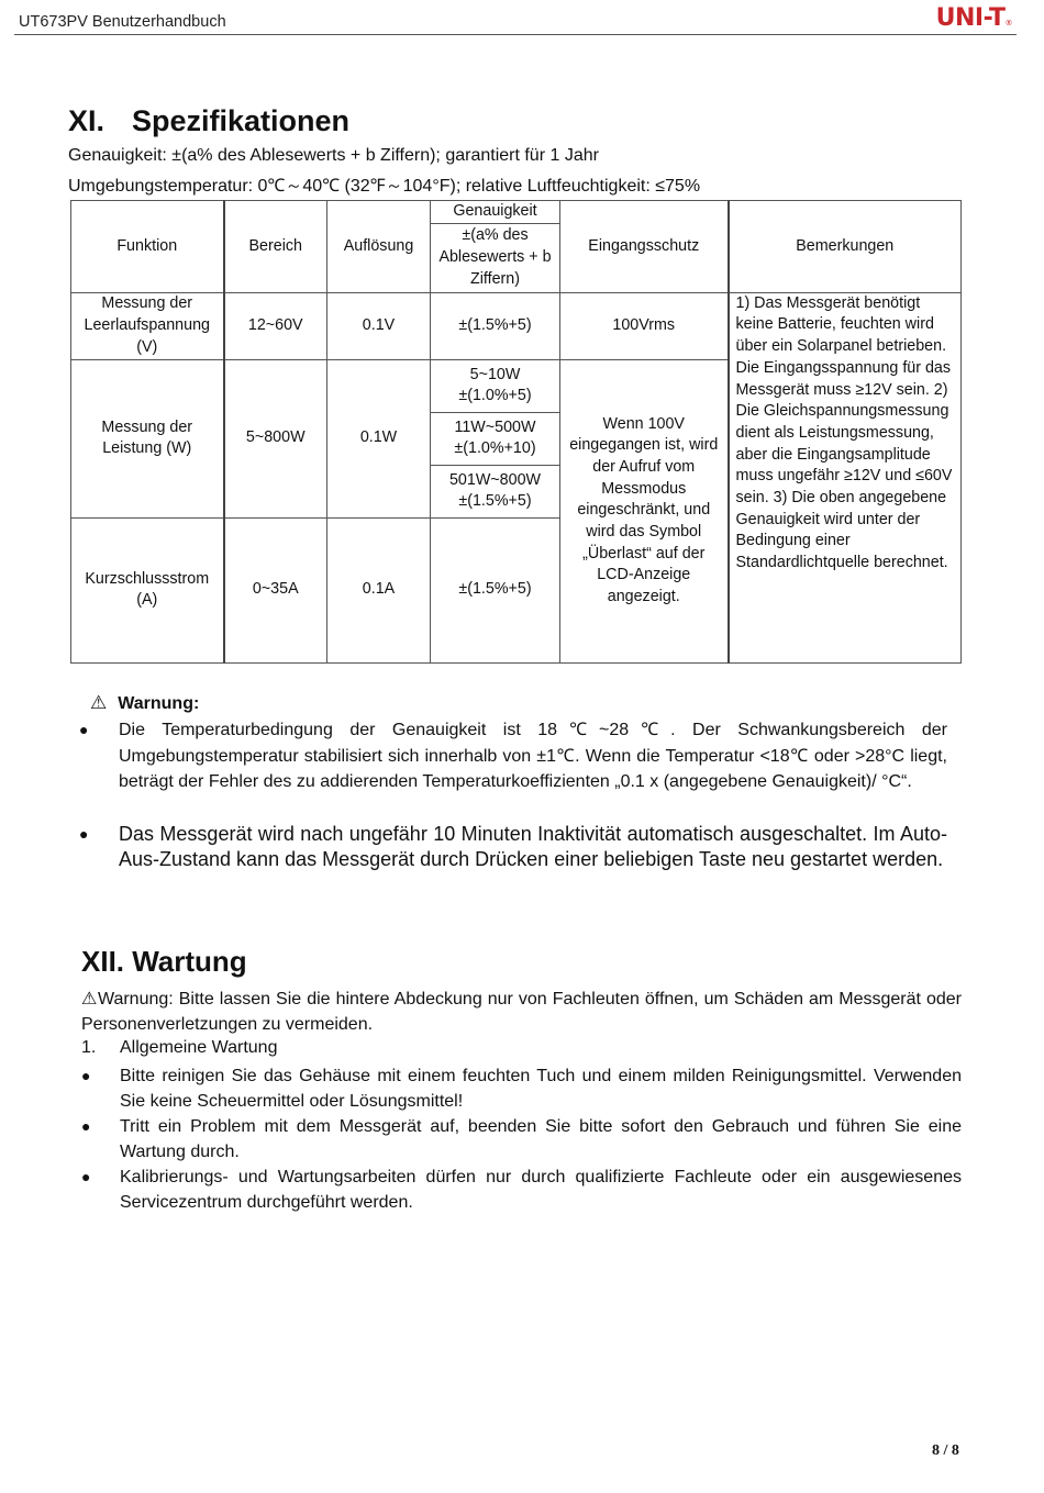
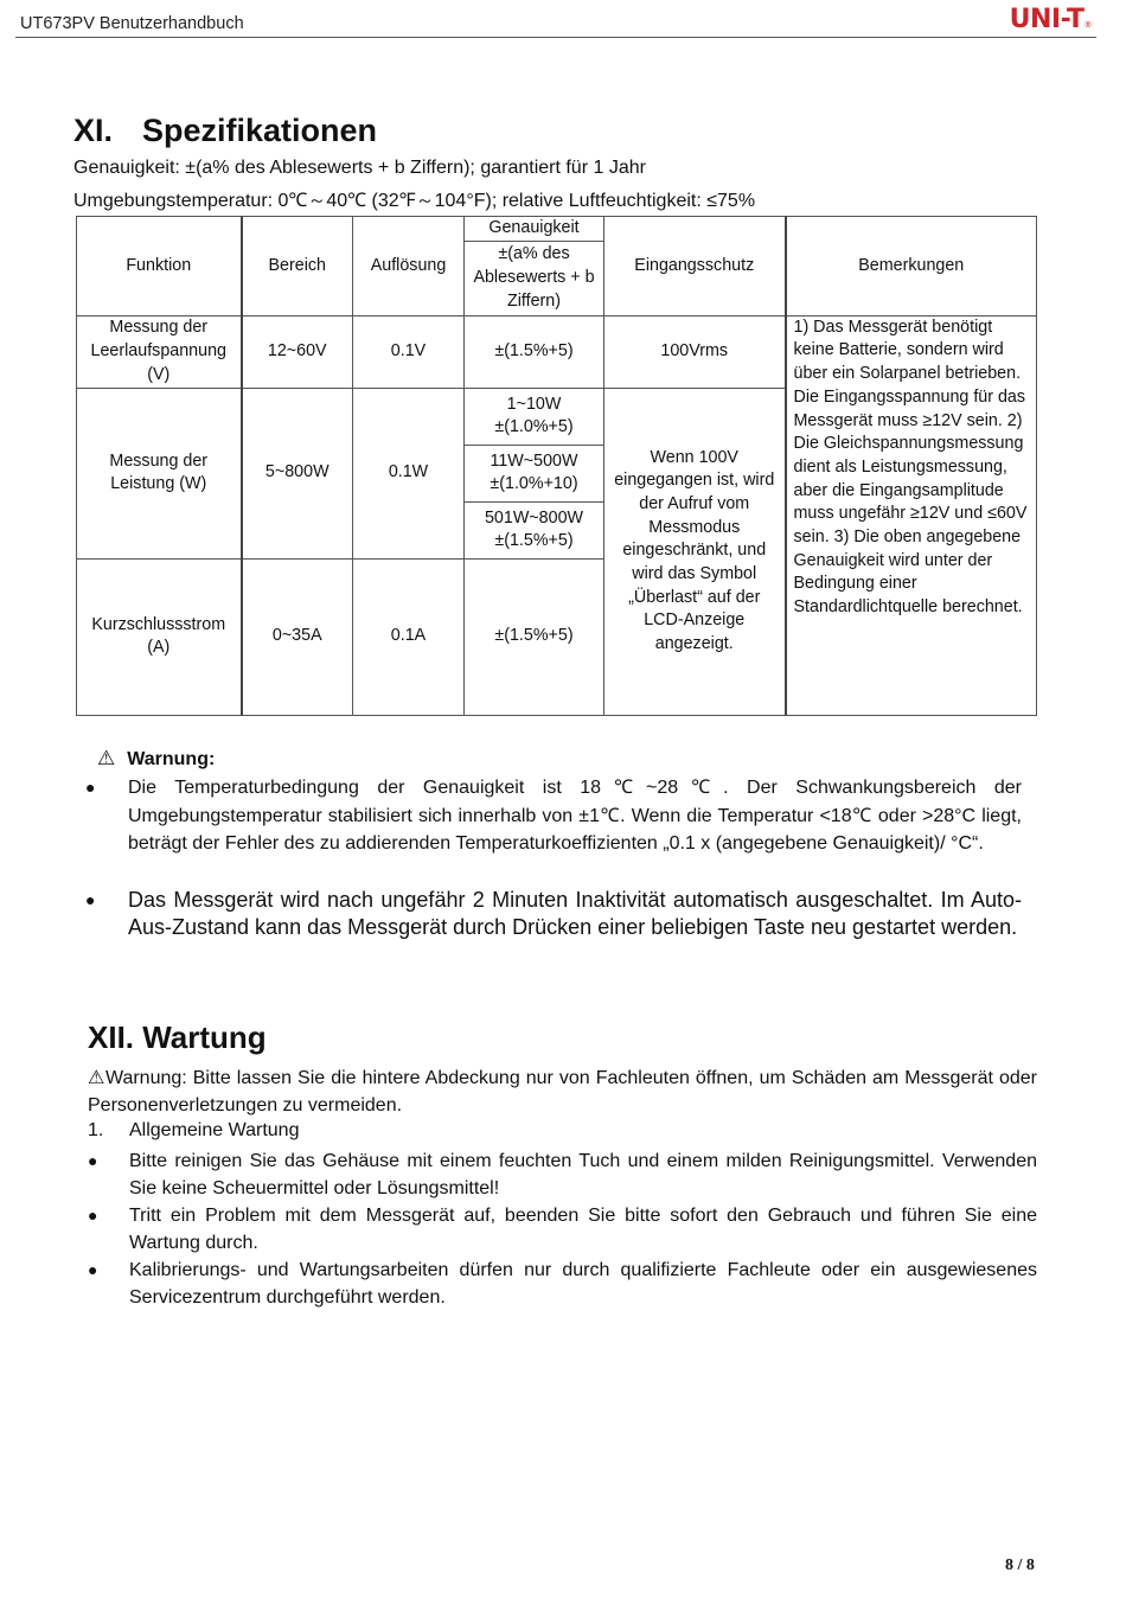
  UT673PV Benutzerhandbuch
  UNI-T®
  XI. Spezifikationen
  Genauigkeit: ±(a% des Ablesewerts + b Ziffern); garantiert für 1 Jahr
  Umgebungstemperatur: 0℃～40℃ (32℉～104°F); relative Luftfeuchtigkeit: ≤75%
  Funktion	Bereich	Auflösung	Genauigkeit	Eingangsschutz	Bemerkungen
  ±(a% des Ablesewerts + b Ziffern)
- Messung der Leerlaufspannung (V)	12~60V	0.1V	±(1.5%+5)	100Vrms	1) Das Messgerät benötigt keine Batterie, feuchten wird über ein Solarpanel betrieben. Die Eingangsspannung für das Messgerät muss ≥12V sein. 2) Die Gleichspannungsmessung dient als Leistungsmessung, aber die Eingangsamplitude muss ungefähr ≥12V und ≤60V sein. 3) Die oben angegebene Genauigkeit wird unter der Bedingung einer Standardlichtquelle berechnet.
+ Messung der Leerlaufspannung (V)	12~60V	0.1V	±(1.5%+5)	100Vrms	1) Das Messgerät benötigt keine Batterie, sondern wird über ein Solarpanel betrieben. Die Eingangsspannung für das Messgerät muss ≥12V sein. 2) Die Gleichspannungsmessung dient als Leistungsmessung, aber die Eingangsamplitude muss ungefähr ≥12V und ≤60V sein. 3) Die oben angegebene Genauigkeit wird unter der Bedingung einer Standardlichtquelle berechnet.
- Messung der Leistung (W)	5~800W	0.1W	5~10W±(1.0%+5)	Wenn 100V eingegangen ist, wird der Aufruf vom Messmodus eingeschränkt, und wird das Symbol „Überlast“ auf der LCD-Anzeige angezeigt.
+ Messung der Leistung (W)	5~800W	0.1W	1~10W±(1.0%+5)	Wenn 100V eingegangen ist, wird der Aufruf vom Messmodus eingeschränkt, und wird das Symbol „Überlast“ auf der LCD-Anzeige angezeigt.
  11W~500W±(1.0%+10)
  501W~800W±(1.5%+5)
  Kurzschlussstrom (A)	0~35A	0.1A	±(1.5%+5)
  ⚠ Warnung:
  ●
  Die Temperaturbedingung der Genauigkeit ist 18℃~28℃. Der Schwankungsbereich der Umgebungstemperatur stabilisiert sich innerhalb von ±1℃. Wenn die Temperatur <18℃ oder >28°C liegt, beträgt der Fehler des zu addierenden Temperaturkoeffizienten „0.1 x (angegebene Genauigkeit)/ °C“.
  ●
- Das Messgerät wird nach ungefähr 10 Minuten Inaktivität automatisch ausgeschaltet. Im Auto-Aus-Zustand kann das Messgerät durch Drücken einer beliebigen Taste neu gestartet werden.
+ Das Messgerät wird nach ungefähr 2 Minuten Inaktivität automatisch ausgeschaltet. Im Auto-Aus-Zustand kann das Messgerät durch Drücken einer beliebigen Taste neu gestartet werden.
  XII. Wartung
  ⚠Warnung: Bitte lassen Sie die hintere Abdeckung nur von Fachleuten öffnen, um Schäden am Messgerät oder Personenverletzungen zu vermeiden.
  1. Allgemeine Wartung
  ●
  Bitte reinigen Sie das Gehäuse mit einem feuchten Tuch und einem milden Reinigungsmittel. Verwenden Sie keine Scheuermittel oder Lösungsmittel!
  ●
  Tritt ein Problem mit dem Messgerät auf, beenden Sie bitte sofort den Gebrauch und führen Sie eine Wartung durch.
  ●
  Kalibrierungs- und Wartungsarbeiten dürfen nur durch qualifizierte Fachleute oder ein ausgewiesenes Servicezentrum durchgeführt werden.
  8 / 8
